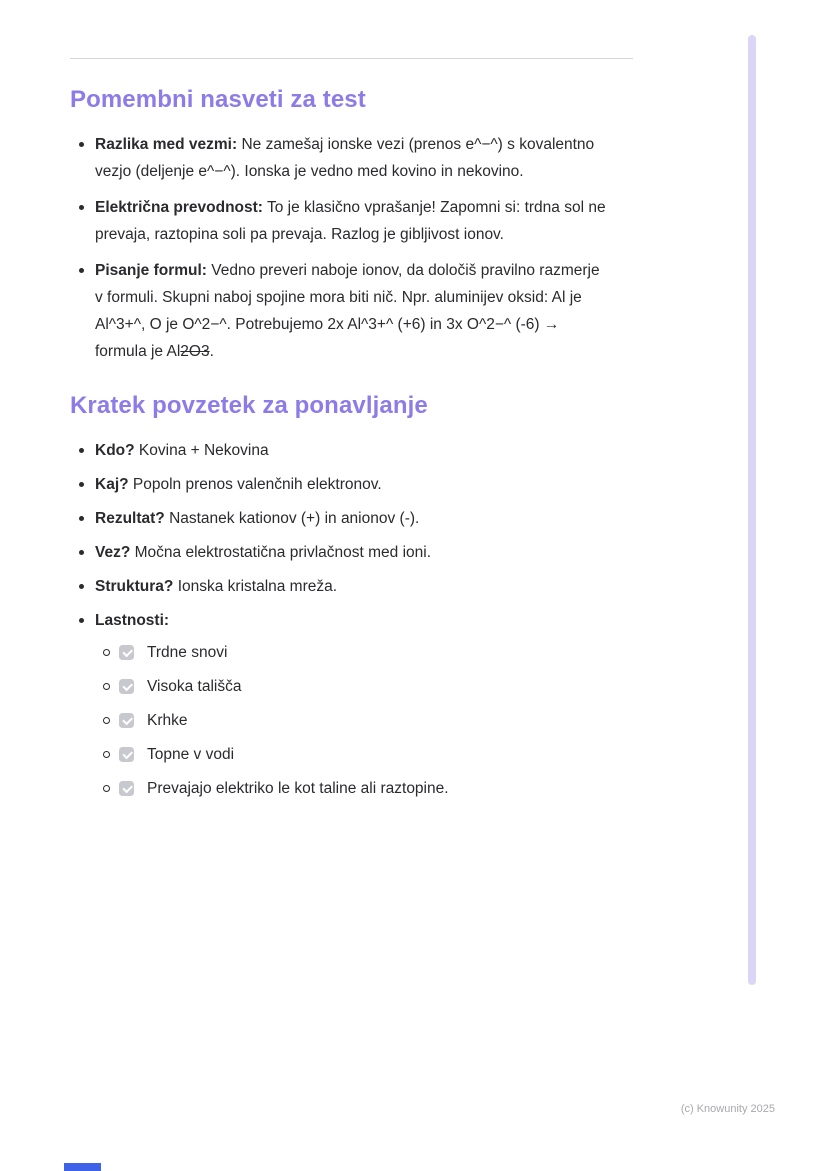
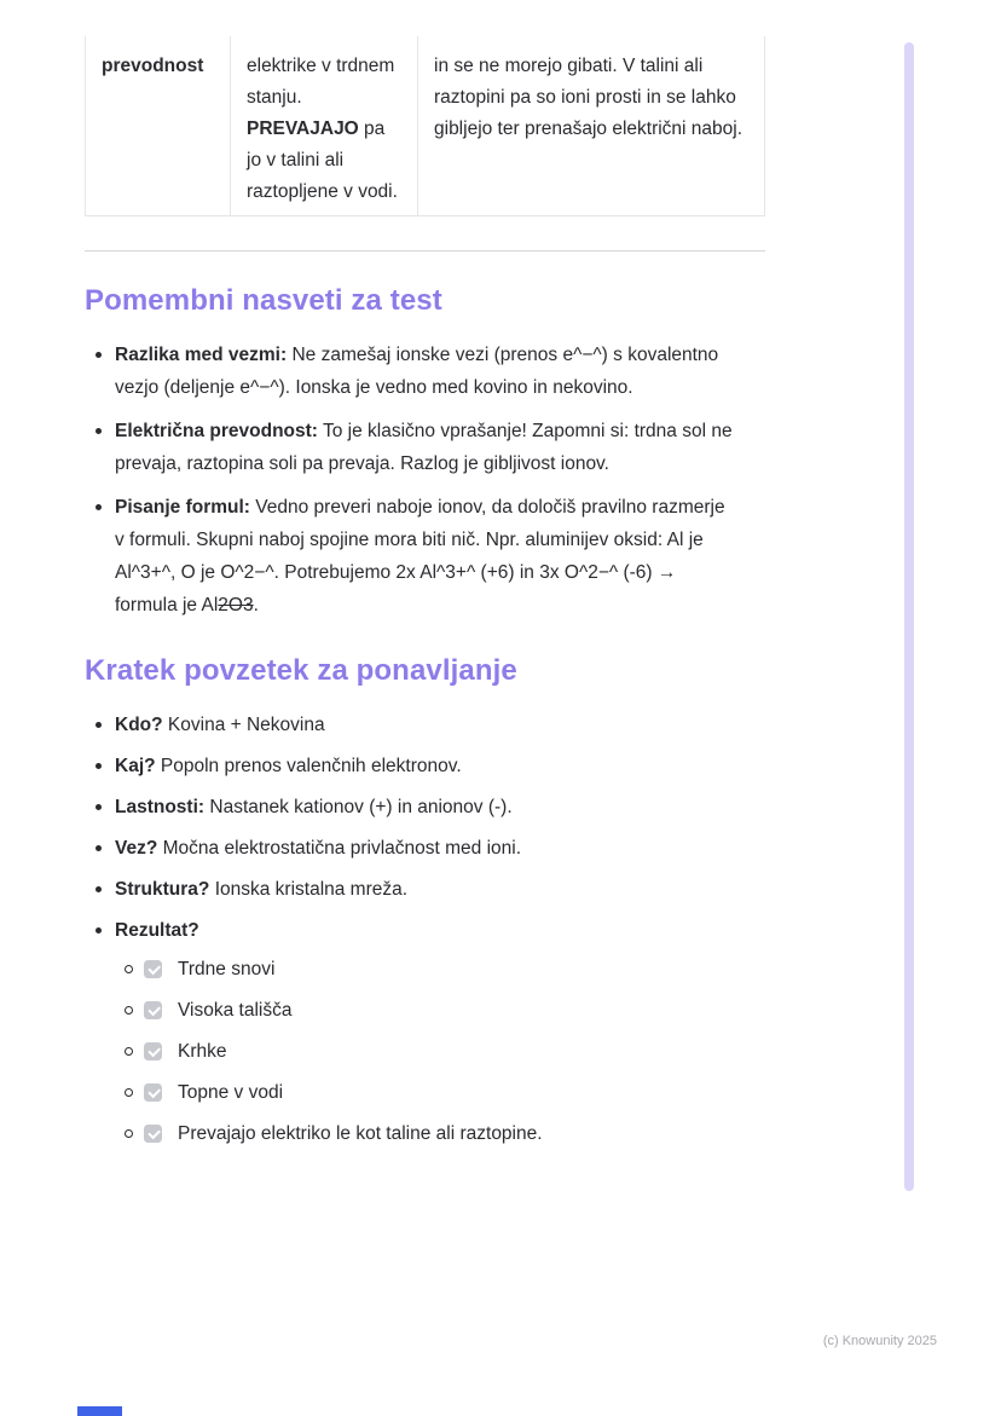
+ prevodnost
+ elektrike v trdnem stanju. PREVAJAJO pa jo v talini ali raztopljene v vodi.
+ in se ne morejo gibati. V talini ali raztopini pa so ioni prosti in se lahko gibljejo ter prenašajo električni naboj.
  Pomembni nasveti za test
  Razlika med vezmi: Ne zamešaj ionske vezi (prenos e^−^) s kovalentno vezjo (deljenje e^−^). Ionska je vedno med kovino in nekovino.
  Električna prevodnost: To je klasično vprašanje! Zapomni si: trdna sol ne prevaja, raztopina soli pa prevaja. Razlog je gibljivost ionov.
  Pisanje formul: Vedno preveri naboje ionov, da določiš pravilno razmerje v formuli. Skupni naboj spojine mora biti nič. Npr. aluminijev oksid: Al je Al^3+^, O je O^2−^. Potrebujemo 2x Al^3+^ (+6) in 3x O^2−^ (-6) → formula je Al2O3.
  Kratek povzetek za ponavljanje
  Kdo? Kovina + Nekovina
  Kaj? Popoln prenos valenčnih elektronov.
- Rezultat? Nastanek kationov (+) in anionov (-).
+ Lastnosti: Nastanek kationov (+) in anionov (-).
  Vez? Močna elektrostatična privlačnost med ioni.
  Struktura? Ionska kristalna mreža.
- Lastnosti:
+ Rezultat?
  Trdne snovi
  Visoka tališča
  Krhke
  Topne v vodi
  Prevajajo elektriko le kot taline ali raztopine.
  (c) Knowunity 2025
